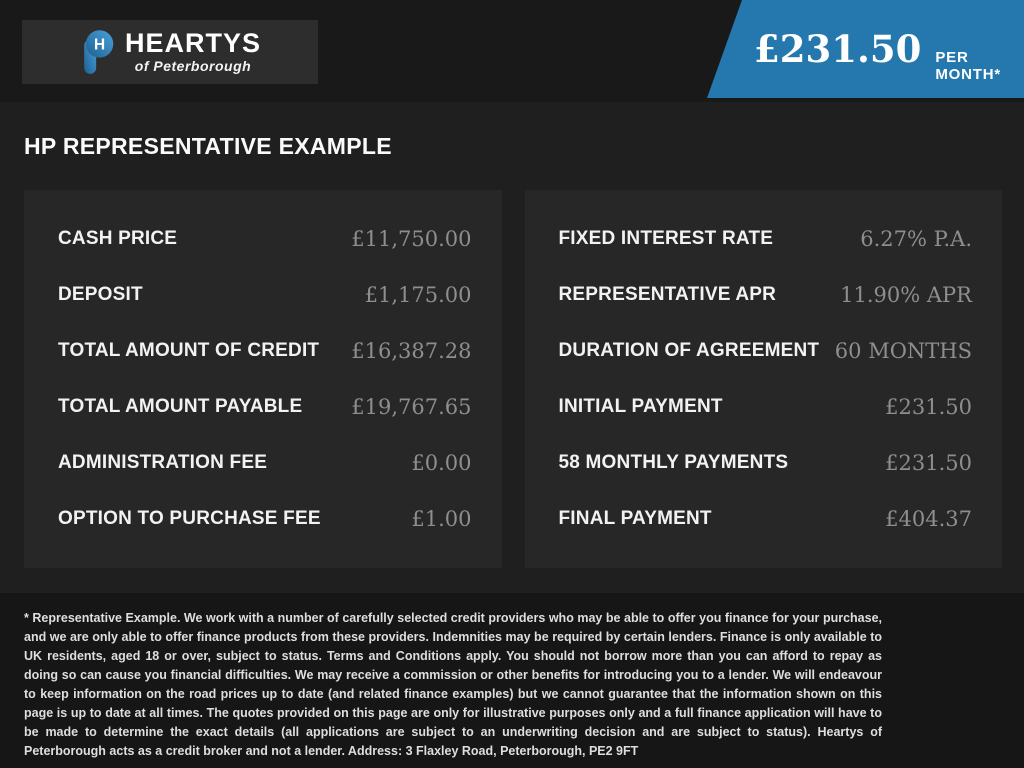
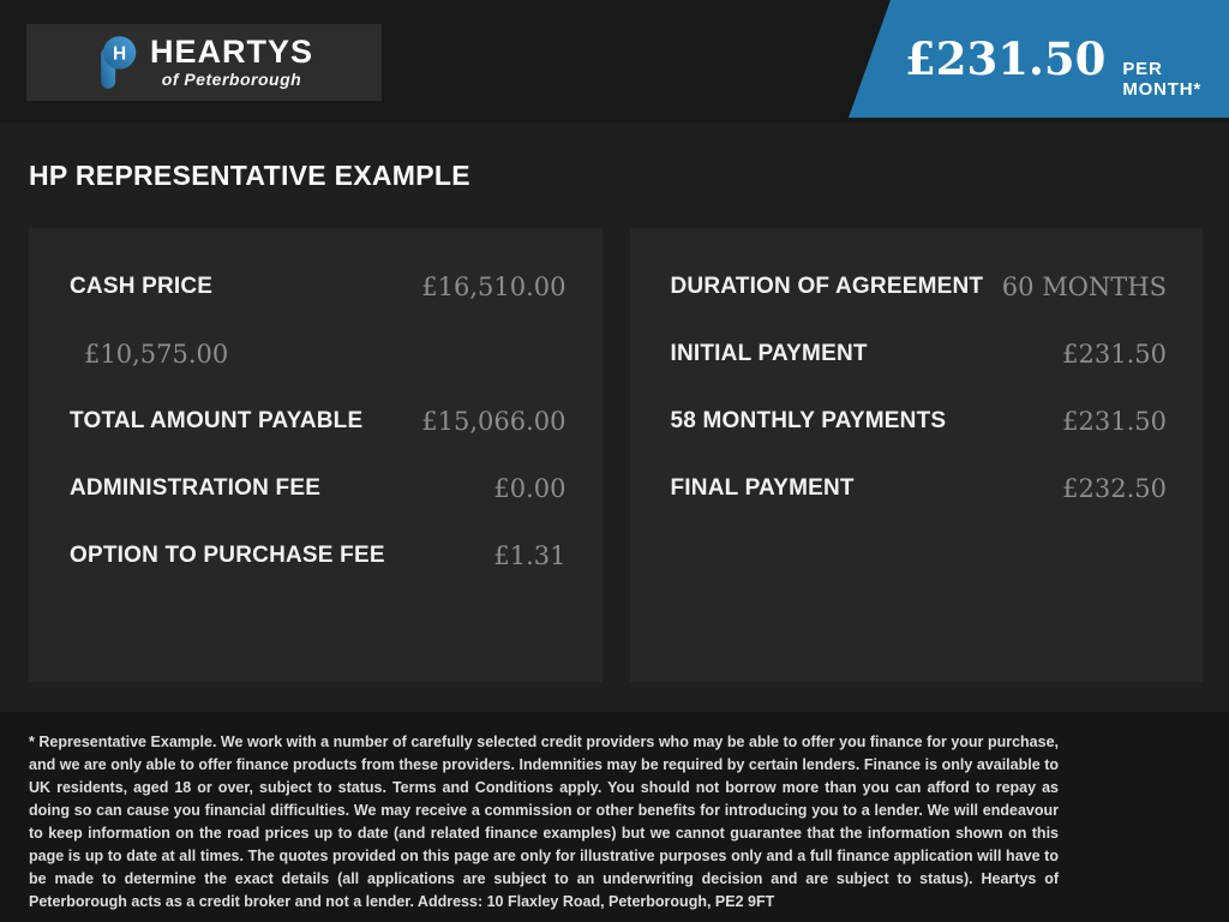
  H
  HEARTYS
  of Peterborough
  £231.50
  PER MONTH*
  HP REPRESENTATIVE EXAMPLE
  CASH PRICE
- £11,750.00
+ £16,510.00
- DEPOSIT
- £1,175.00
- TOTAL AMOUNT OF CREDIT
- £16,387.28
+ £10,575.00
  TOTAL AMOUNT PAYABLE
- £19,767.65
+ £15,066.00
  ADMINISTRATION FEE
  £0.00
  OPTION TO PURCHASE FEE
- £1.00
+ £1.31
- FIXED INTEREST RATE
- 6.27% P.A.
- REPRESENTATIVE APR
- 11.90% APR
  DURATION OF AGREEMENT
  60 MONTHS
  INITIAL PAYMENT
  £231.50
  58 MONTHLY PAYMENTS
  £231.50
  FINAL PAYMENT
- £404.37
+ £232.50
- * Representative Example. We work with a number of carefully selected credit providers who may be able to offer you finance for your purchase, and we are only able to offer finance products from these providers. Indemnities may be required by certain lenders. Finance is only available to UK residents, aged 18 or over, subject to status. Terms and Conditions apply. You should not borrow more than you can afford to repay as doing so can cause you financial difficulties. We may receive a commission or other benefits for introducing you to a lender. We will endeavour to keep information on the road prices up to date (and related finance examples) but we cannot guarantee that the information shown on this page is up to date at all times. The quotes provided on this page are only for illustrative purposes only and a full finance application will have to be made to determine the exact details (all applications are subject to an underwriting decision and are subject to status). Heartys of Peterborough acts as a credit broker and not a lender. Address: 3 Flaxley Road, Peterborough, PE2 9FT
+ * Representative Example. We work with a number of carefully selected credit providers who may be able to offer you finance for your purchase, and we are only able to offer finance products from these providers. Indemnities may be required by certain lenders. Finance is only available to UK residents, aged 18 or over, subject to status. Terms and Conditions apply. You should not borrow more than you can afford to repay as doing so can cause you financial difficulties. We may receive a commission or other benefits for introducing you to a lender. We will endeavour to keep information on the road prices up to date (and related finance examples) but we cannot guarantee that the information shown on this page is up to date at all times. The quotes provided on this page are only for illustrative purposes only and a full finance application will have to be made to determine the exact details (all applications are subject to an underwriting decision and are subject to status). Heartys of Peterborough acts as a credit broker and not a lender. Address: 10 Flaxley Road, Peterborough, PE2 9FT
